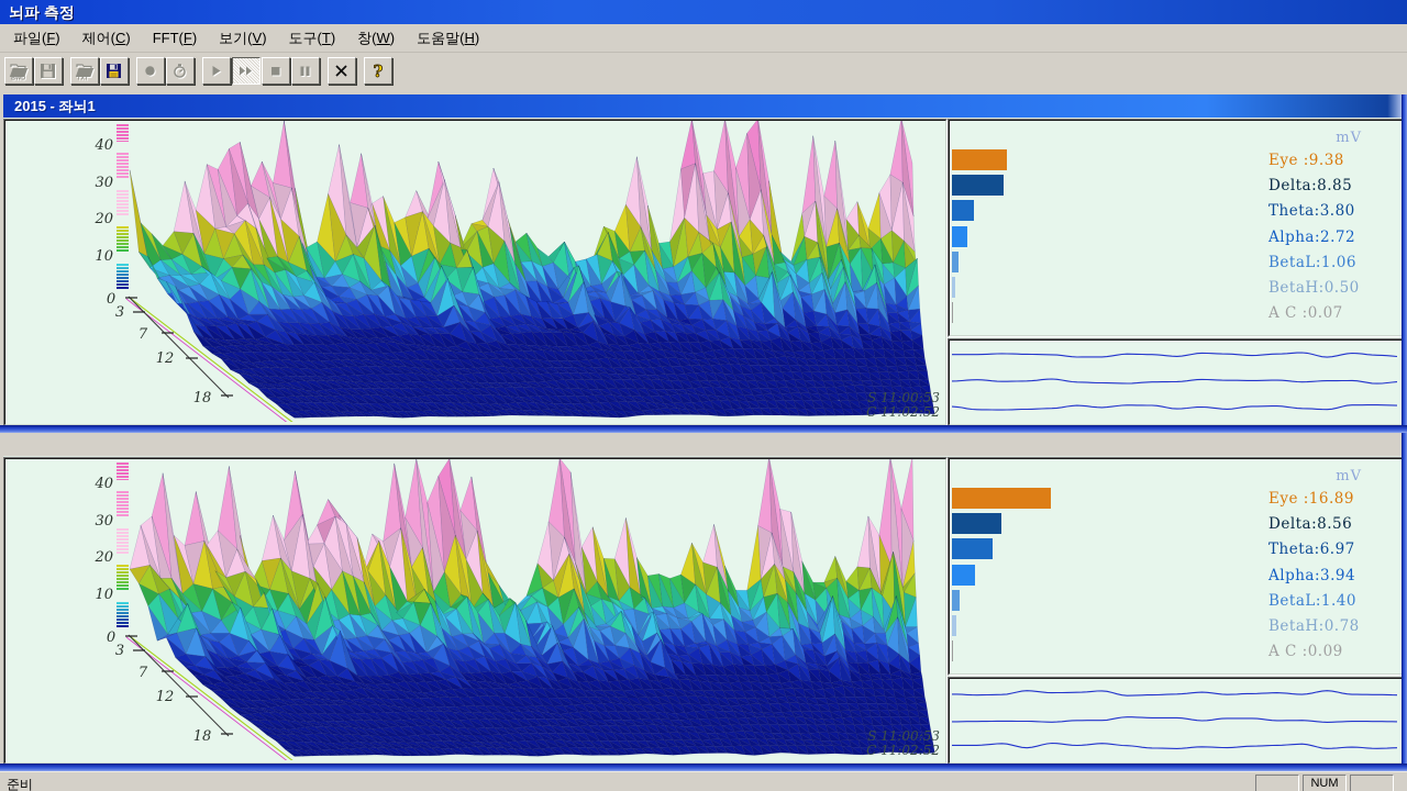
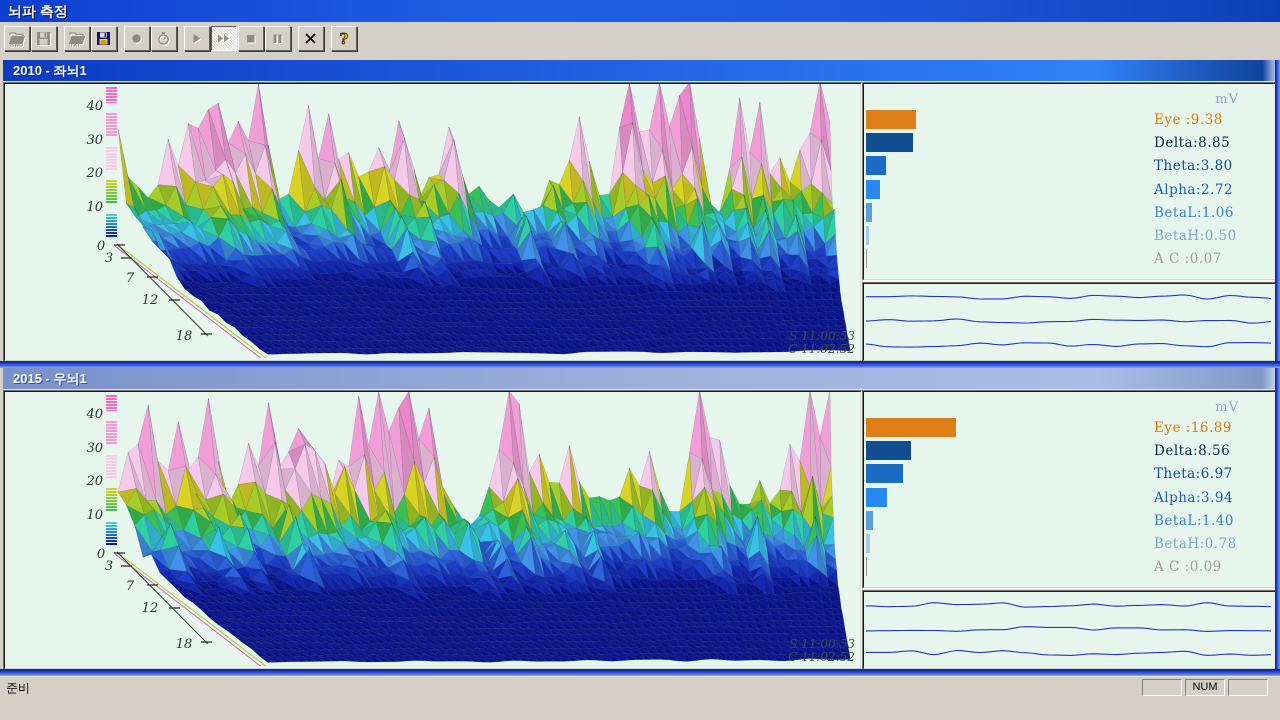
  뇌파 측정
- 파일(F)
- 제어(C)
- FFT(F)
- 보기(V)
- 도구(T)
- 창(W)
- 도움말(H)
  ?
- 2015 - 좌뇌1
+ 2010 - 좌뇌1
  S 11:00:53
  C 11:02:52
  40
  30
  20
  10
  0
  3
  7
  12
  18
  mV
  Eye :9.38
  Delta:8.85
  Theta:3.80
  Alpha:2.72
  BetaL:1.06
  BetaH:0.50
  A C :0.07
+ 2015 - 우뇌1
  S 11:00:53
  C 11:02:52
  40
  30
  20
  10
  0
  3
  7
  12
  18
  mV
  Eye :16.89
  Delta:8.56
  Theta:6.97
  Alpha:3.94
  BetaL:1.40
  BetaH:0.78
  A C :0.09
  준비
  NUM
